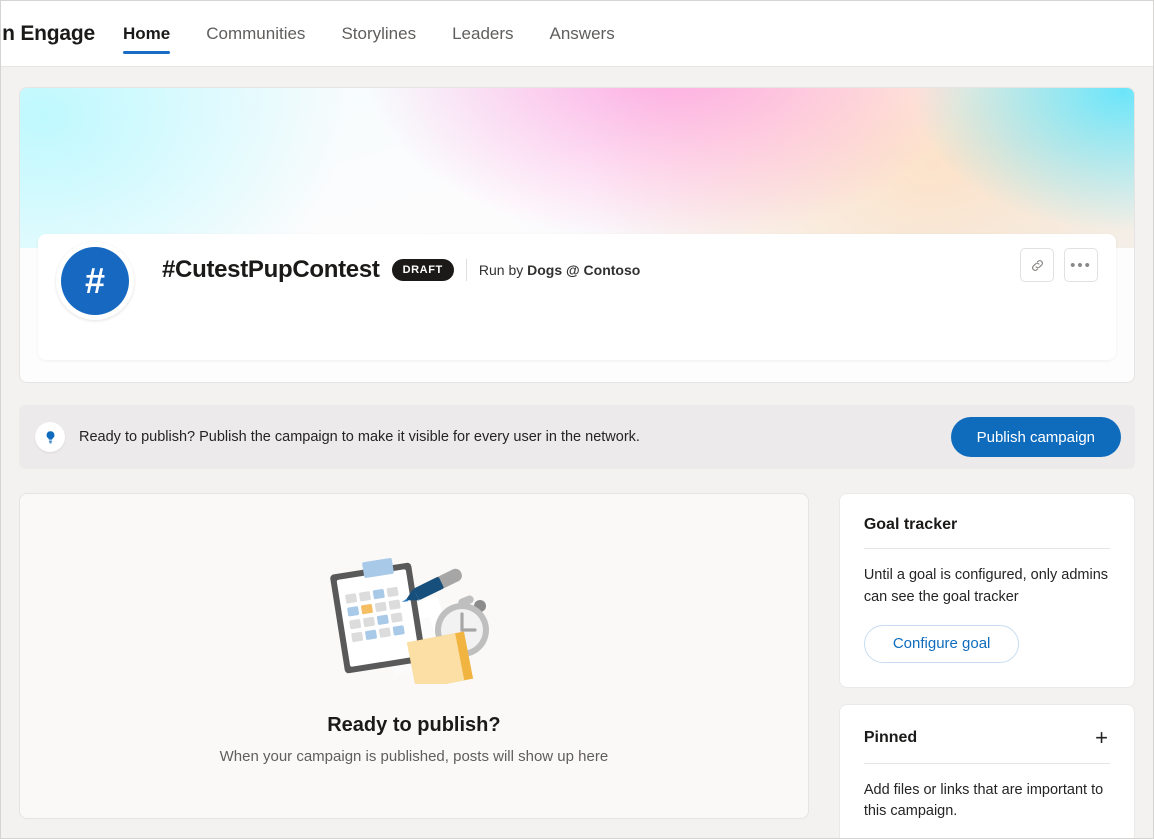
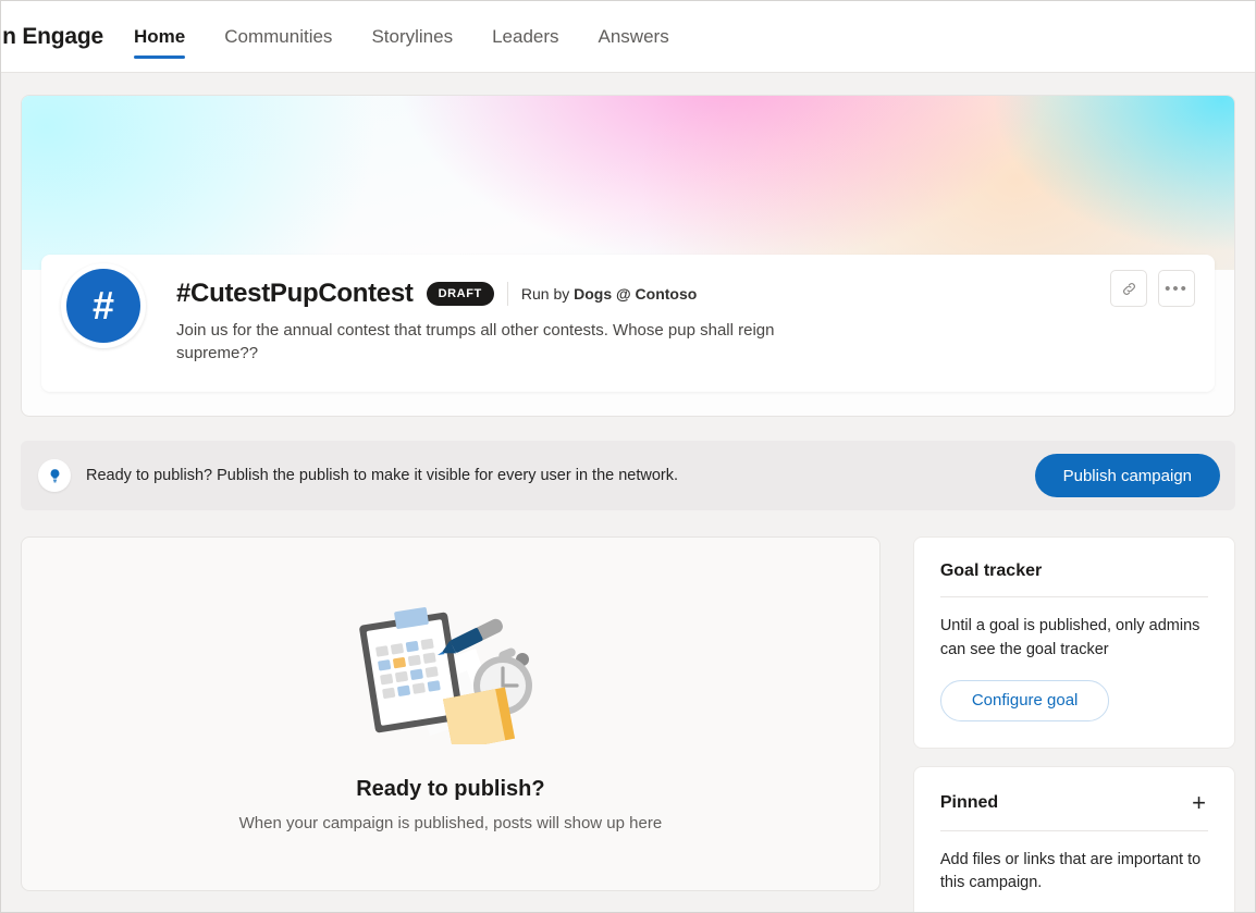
  n Engage
  Home
  Communities
  Storylines
  Leaders
  Answers
  #
  #CutestPupContest
  DRAFT
  Run by Dogs @ Contoso
+ Join us for the annual contest that trumps all other contests. Whose pup shall reign supreme??
  •••
- Ready to publish? Publish the campaign to make it visible for every user in the network.
+ Ready to publish? Publish the publish to make it visible for every user in the network.
  Publish campaign
  Ready to publish?
  When your campaign is published, posts will show up here
  Goal tracker
- Until a goal is configured, only admins can see the goal tracker
+ Until a goal is published, only admins can see the goal tracker
  Configure goal
  Pinned
  +
  Add files or links that are important to this campaign.
